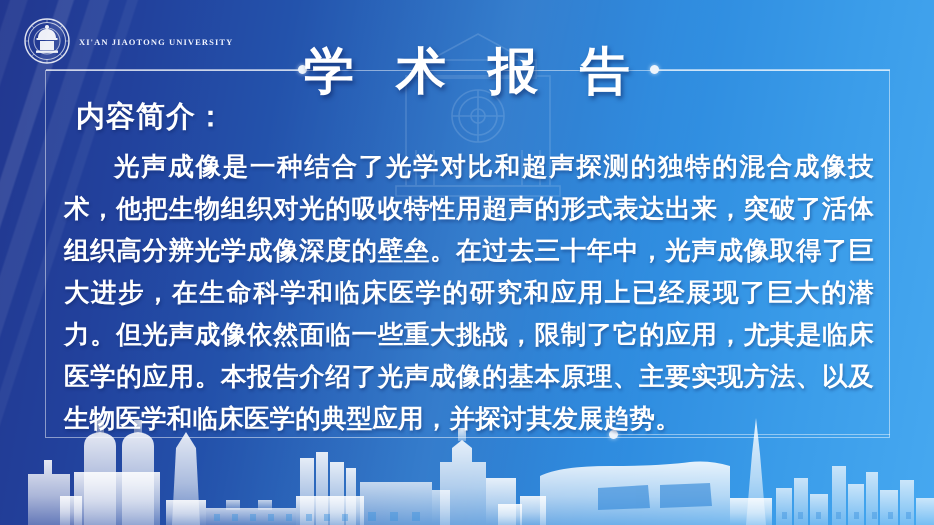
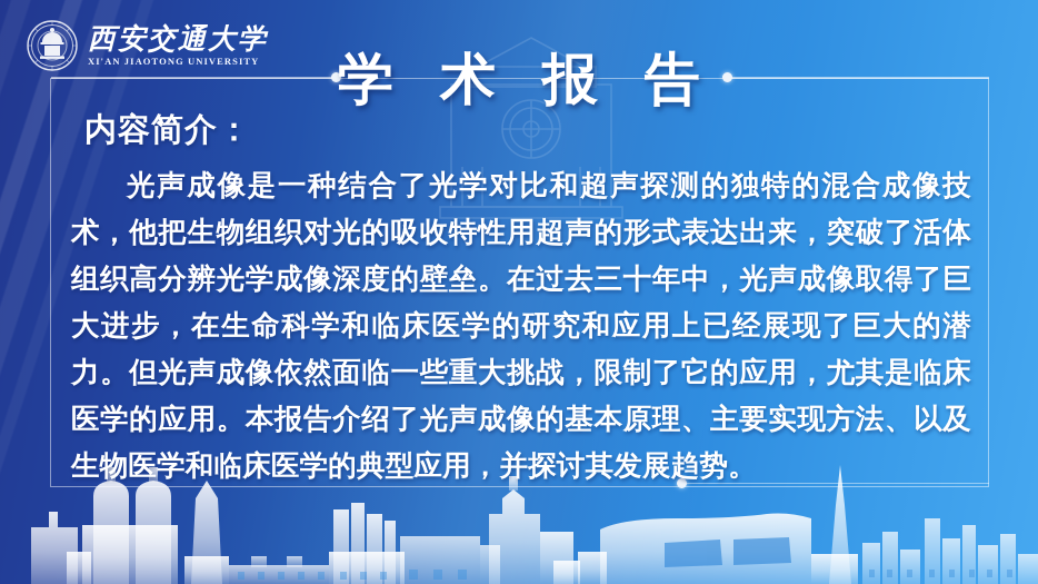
+ 西安交通大学
  XI'AN JIAOTONG UNIVERSITY
  学 术 报 告
  内容简介：
  光声成像是一种结合了光学对比和超声探测的独特的混合成像技术，他把生物组织对光的吸收特性用超声的形式表达出来，突破了活体组织高分辨光学成像深度的壁垒。在过去三十年中，光声成像取得了巨大进步，在生命科学和临床医学的研究和应用上已经展现了巨大的潜力。但光声成像依然面临一些重大挑战，限制了它的应用，尤其是临床医学的应用。本报告介绍了光声成像的基本原理、主要实现方法、以及生物医学和临床医学的典型应用，并探讨其发展趋势。
